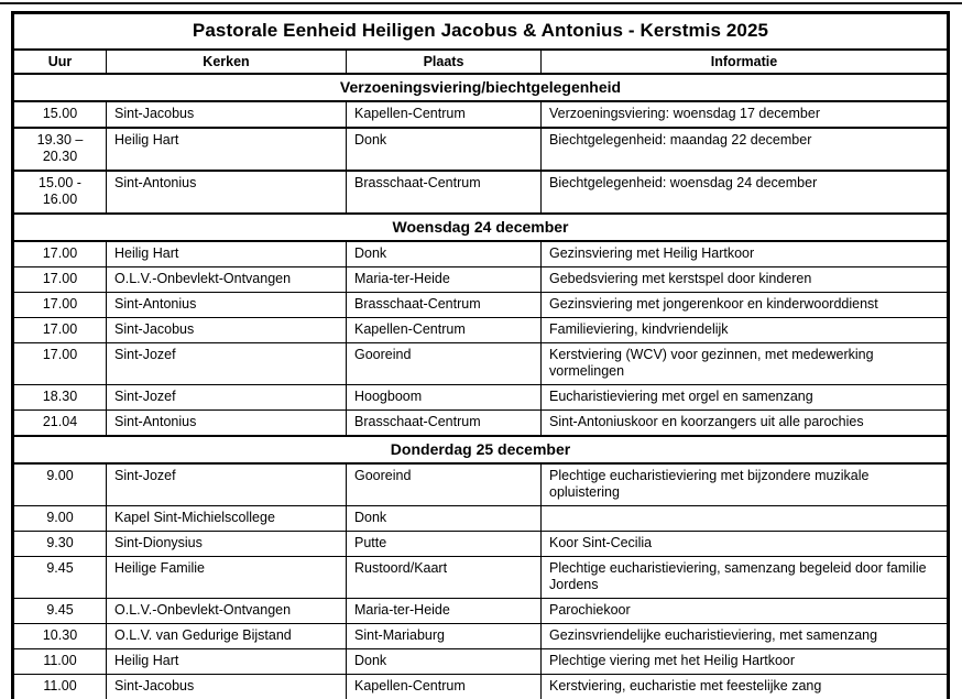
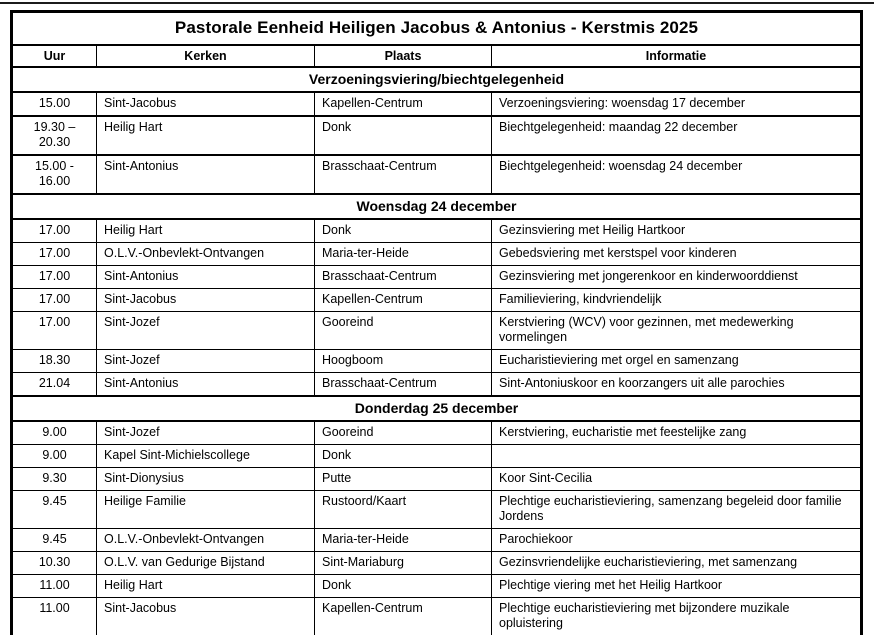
  Pastorale Eenheid Heiligen Jacobus & Antonius - Kerstmis 2025
  Uur	Kerken	Plaats	Informatie
  Verzoeningsviering/biechtgelegenheid
  15.00	Sint-Jacobus	Kapellen-Centrum	Verzoeningsviering: woensdag 17 december
  19.30 – 20.30	Heilig Hart	Donk	Biechtgelegenheid: maandag 22 december
  15.00 - 16.00	Sint-Antonius	Brasschaat-Centrum	Biechtgelegenheid: woensdag 24 december
  Woensdag 24 december
  17.00	Heilig Hart	Donk	Gezinsviering met Heilig Hartkoor
- 17.00	O.L.V.-Onbevlekt-Ontvangen	Maria-ter-Heide	Gebedsviering met kerstspel door kinderen
+ 17.00	O.L.V.-Onbevlekt-Ontvangen	Maria-ter-Heide	Gebedsviering met kerstspel voor kinderen
  17.00	Sint-Antonius	Brasschaat-Centrum	Gezinsviering met jongerenkoor en kinderwoorddienst
  17.00	Sint-Jacobus	Kapellen-Centrum	Familieviering, kindvriendelijk
  17.00	Sint-Jozef	Gooreind	Kerstviering (WCV) voor gezinnen, met medewerking vormelingen
  18.30	Sint-Jozef	Hoogboom	Eucharistieviering met orgel en samenzang
  21.04	Sint-Antonius	Brasschaat-Centrum	Sint-Antoniuskoor en koorzangers uit alle parochies
  Donderdag 25 december
- 9.00	Sint-Jozef	Gooreind	Plechtige eucharistieviering met bijzondere muzikale opluistering
+ 9.00	Sint-Jozef	Gooreind	Kerstviering, eucharistie met feestelijke zang
  9.00	Kapel Sint-Michielscollege	Donk
  9.30	Sint-Dionysius	Putte	Koor Sint-Cecilia
  9.45	Heilige Familie	Rustoord/Kaart	Plechtige eucharistieviering, samenzang begeleid door familie Jordens
  9.45	O.L.V.-Onbevlekt-Ontvangen	Maria-ter-Heide	Parochiekoor
  10.30	O.L.V. van Gedurige Bijstand	Sint-Mariaburg	Gezinsvriendelijke eucharistieviering, met samenzang
  11.00	Heilig Hart	Donk	Plechtige viering met het Heilig Hartkoor
- 11.00	Sint-Jacobus	Kapellen-Centrum	Kerstviering, eucharistie met feestelijke zang
+ 11.00	Sint-Jacobus	Kapellen-Centrum	Plechtige eucharistieviering met bijzondere muzikale opluistering
